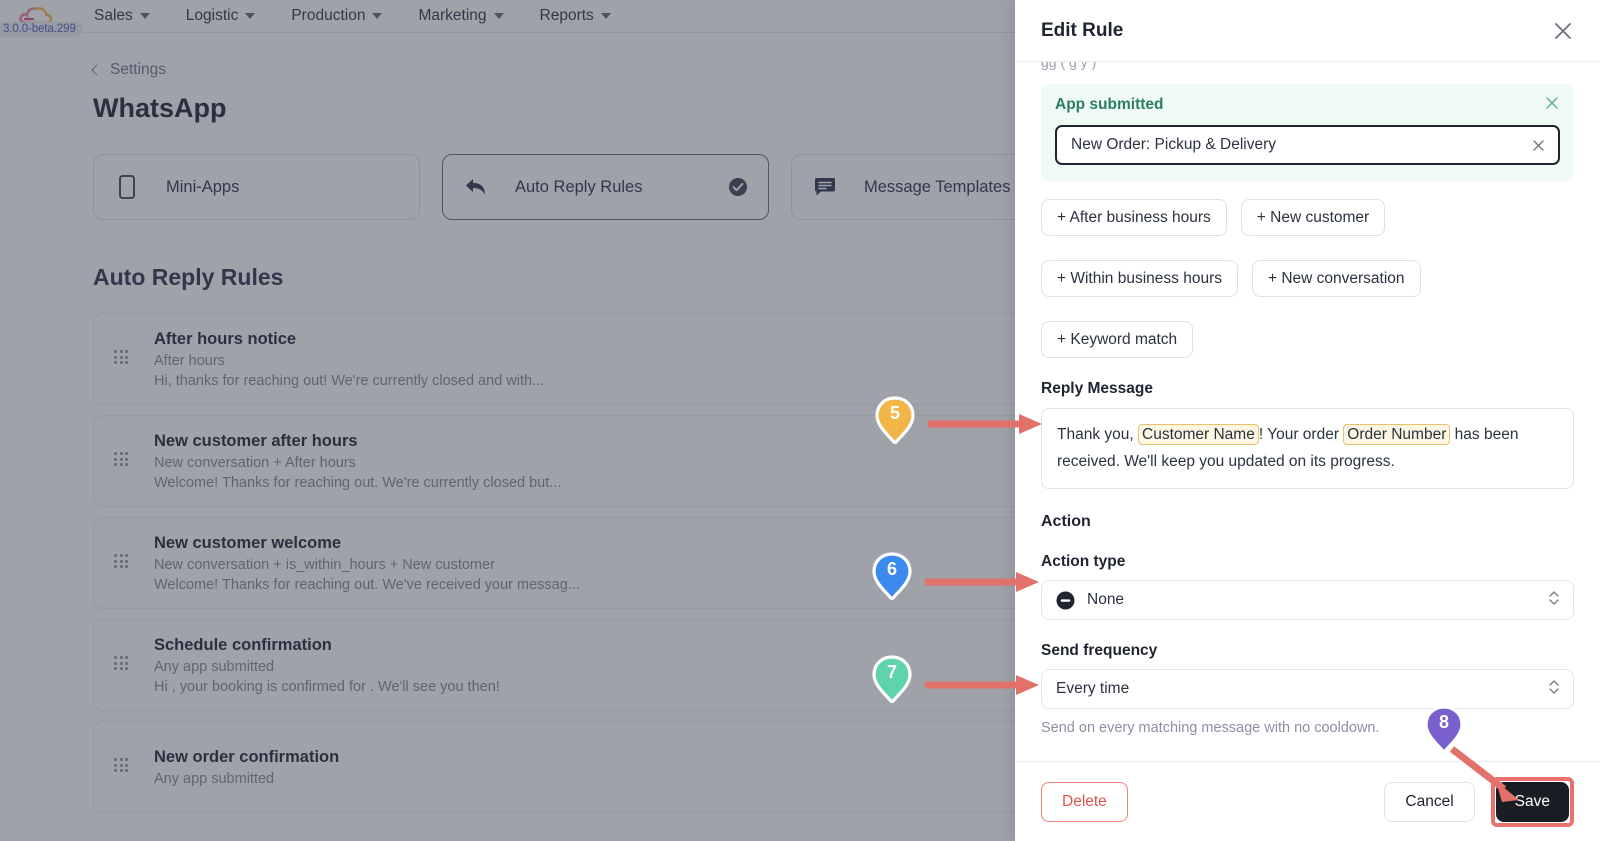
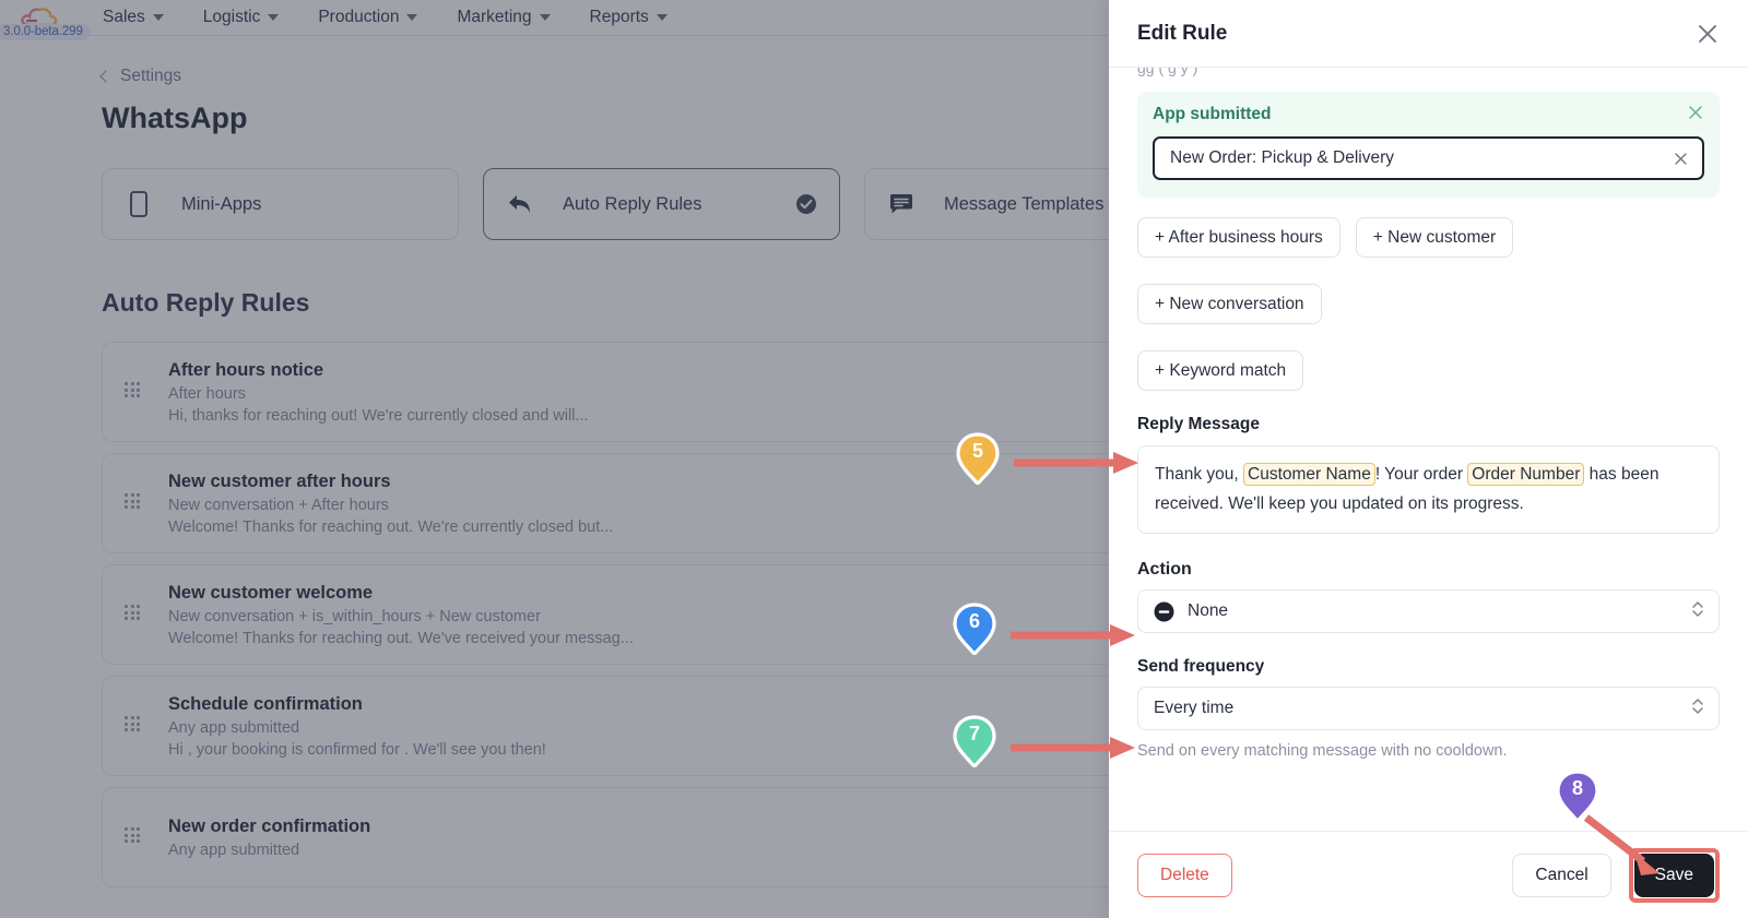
  3.0.0-beta.299
  Sales
  Logistic
  Production
  Marketing
  Reports
  Settings
  WhatsApp
  Mini-Apps
  Auto Reply Rules
  Message Templates
  Auto Reply Rules
  After hours notice
  After hours
- Hi, thanks for reaching out! We're currently closed and with...
+ Hi, thanks for reaching out! We're currently closed and will...
  New customer after hours
  New conversation + After hours
  Welcome! Thanks for reaching out. We're currently closed but...
  New customer welcome
  New conversation + is_within_hours + New customer
  Welcome! Thanks for reaching out. We've received your messag...
  Schedule confirmation
  Any app submitted
  Hi , your booking is confirmed for . We'll see you then!
  New order confirmation
  Any app submitted
  Edit Rule
  gg ( g y )
  App submitted
  New Order: Pickup & Delivery
  + After business hours
  + New customer
- + Within business hours
  + New conversation
  + Keyword match
  Reply Message
  Thank you, Customer Name ! Your order Order Number has been received. We'll keep you updated on its progress.
  Action
- Action type
  None
  Send frequency
  Every time
  Send on every matching message with no cooldown.
  Delete
  Cancel
  Save
  5
  6
  7
  8
